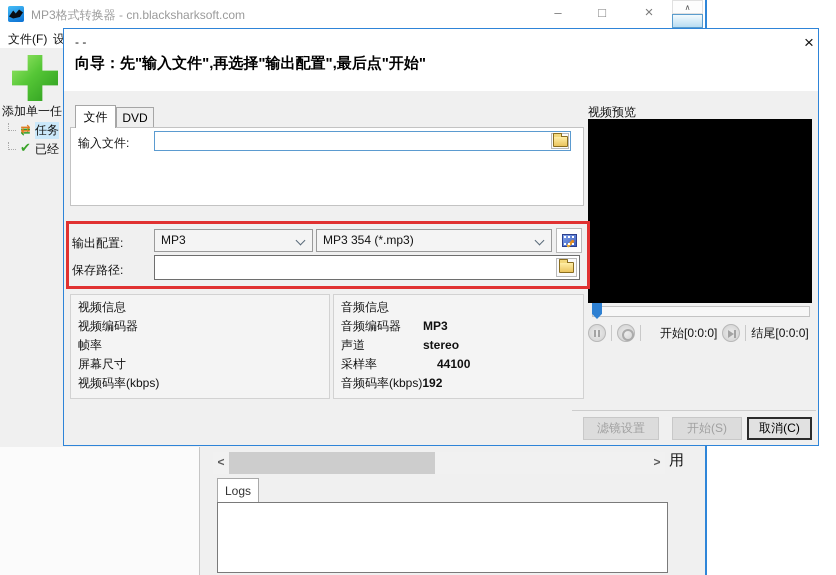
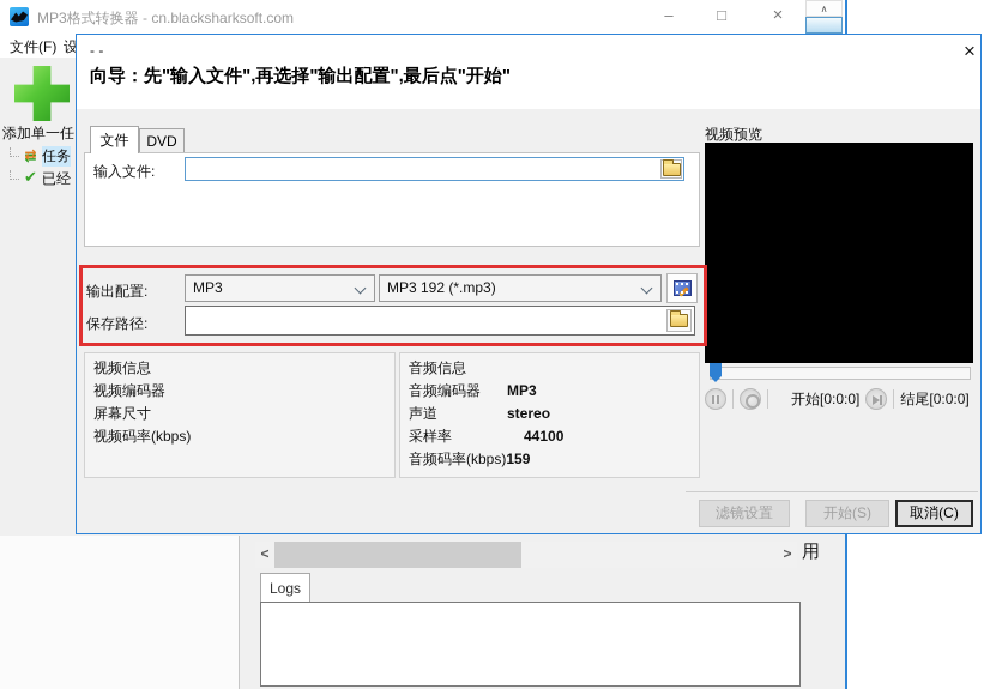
  MP3格式转换器 - cn.blacksharksoft.com
  –
  □
  ×
  文件(F)
  设
  添加单一任
  ⇄
  任务
  ✔
  已经
  ∧
  <
  >
  用
  Logs
  - -
  ×
  向导：先"输入文件",再选择"输出配置",最后点"开始"
  文件
  DVD
  输入文件:
  输出配置:
  MP3
- MP3 354 (*.mp3)
+ MP3 192 (*.mp3)
  保存路径:
  视频信息
  视频编码器
- 帧率
  屏幕尺寸
  视频码率(kbps)
  音频信息
  音频编码器 MP3
  声道 stereo
  采样率 44100
- 音频码率(kbps)192
+ 音频码率(kbps)159
  视频预览
  开始[0:0:0]
  结尾[0:0:0]
  滤镜设置
  开始(S)
  取消(C)
